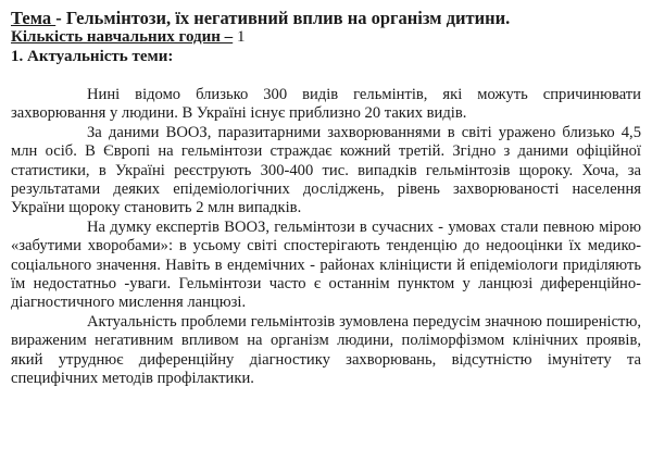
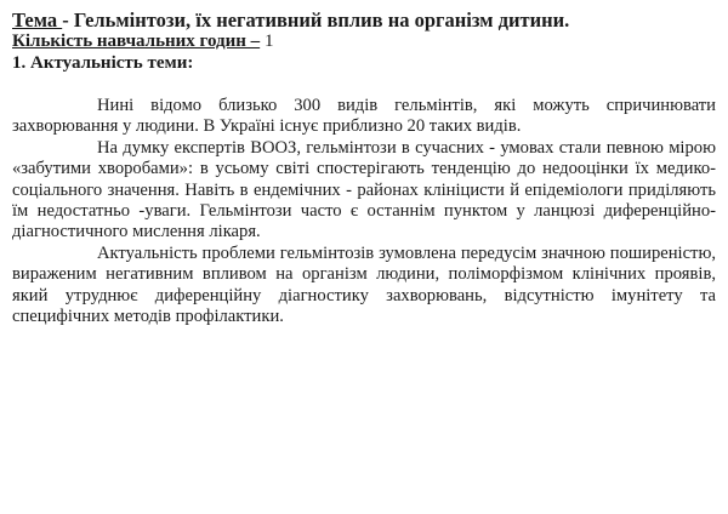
  Тема - Гельмінтози, їх негативний вплив на організм дитини.
  Кількість навчальних годин – 1
  1. Актуальність теми:
  Нині відомо близько 300 видів гельмінтів, які можуть спричинювати захворювання у людини. В Україні існує приблизно 20 таких видів.
- За даними ВООЗ, паразитарними захворюваннями в світі уражено близько 4,5 млн осіб. В Європі на гельмінтози страждає кожний третій. Згідно з даними офіційної статистики, в Україні реєструють 300-400 тис. випадків гельмінтозів щороку. Хоча, за результатами деяких епідеміологічних досліджень, рівень захворюваності населення України щороку становить 2 млн випадків.
- На думку експертів ВООЗ, гельмінтози в сучасних - умовах стали певною мірою «забутими хворобами»: в усьому світі спостерігають тенденцію до недооцінки їх медико-соціального значення. Навіть в ендемічних - районах клініцисти й епідеміологи приділяють їм недостатньо -уваги. Гельмінтози часто є останнім пунктом у ланцюзі диференційно-діагностичного мислення ланцюзі.
+ На думку експертів ВООЗ, гельмінтози в сучасних - умовах стали певною мірою «забутими хворобами»: в усьому світі спостерігають тенденцію до недооцінки їх медико-соціального значення. Навіть в ендемічних - районах клініцисти й епідеміологи приділяють їм недостатньо -уваги. Гельмінтози часто є останнім пунктом у ланцюзі диференційно-діагностичного мислення лікаря.
  Актуальність проблеми гельмінтозів зумовлена передусім значною поширеністю, вираженим негативним впливом на організм людини, поліморфізмом клінічних проявів, який утруднює диференційну діагностику захворювань, відсутністю імунітету та специфічних методів профілактики.
